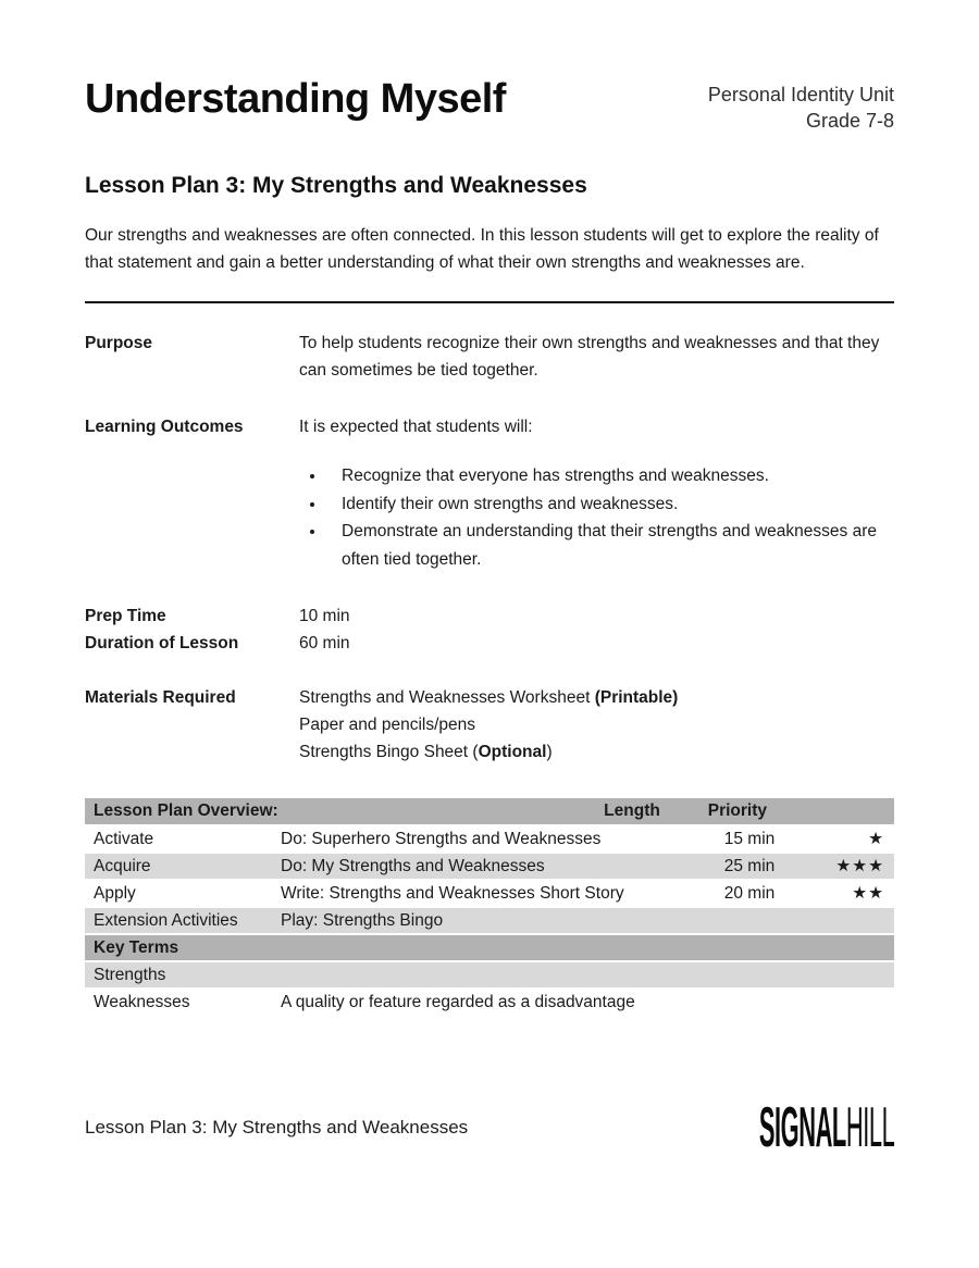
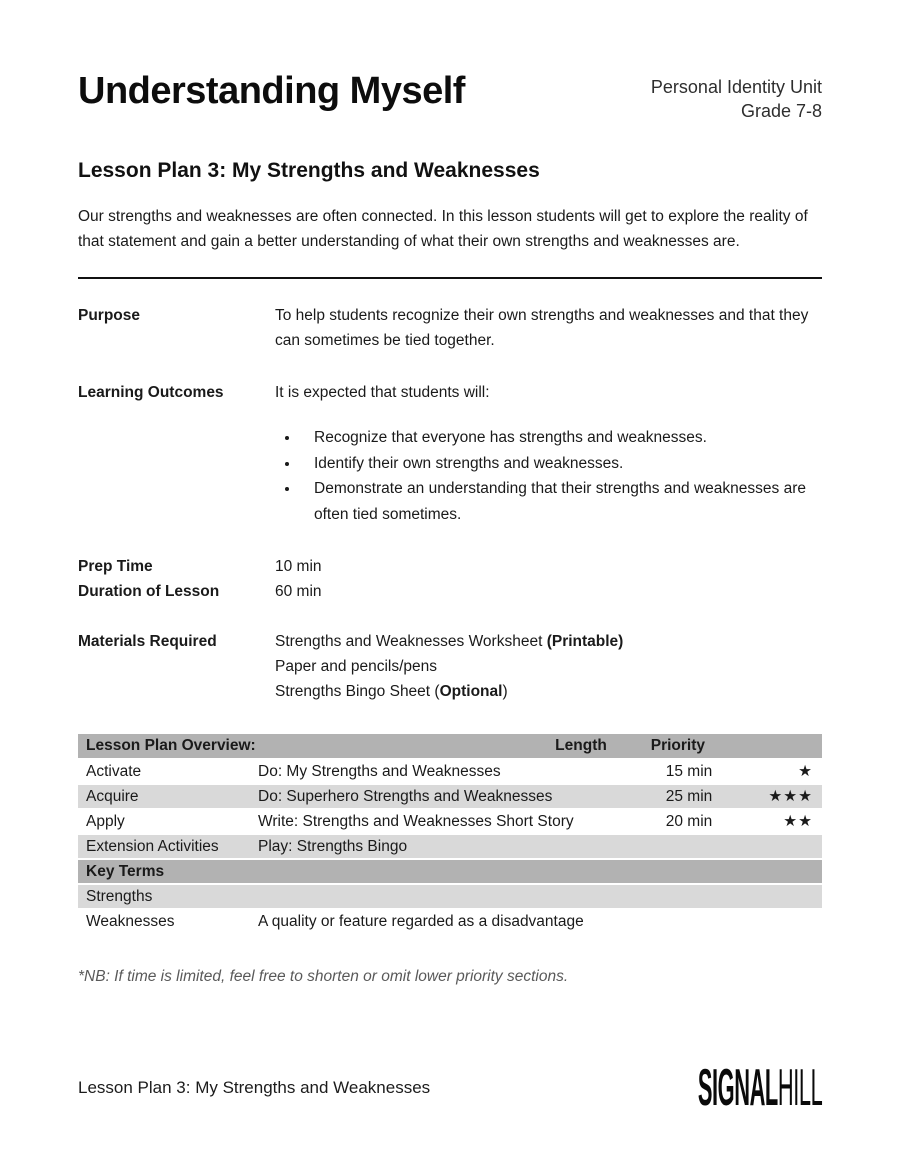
  Understanding Myself
  Personal Identity Unit
  Grade 7-8
  Lesson Plan 3: My Strengths and Weaknesses
  Our strengths and weaknesses are often connected. In this lesson students will get to explore the reality of that statement and gain a better understanding of what their own strengths and weaknesses are.
  Purpose
  To help students recognize their own strengths and weaknesses and that they can sometimes be tied together.
  Learning Outcomes
  It is expected that students will:
  Recognize that everyone has strengths and weaknesses.
  Identify their own strengths and weaknesses.
- Demonstrate an understanding that their strengths and weaknesses are often tied together.
+ Demonstrate an understanding that their strengths and weaknesses are often tied sometimes.
  Prep Time
  10 min
  Duration of Lesson
  60 min
  Materials Required
  Strengths and Weaknesses Worksheet (Printable)
  Paper and pencils/pens
  Strengths Bingo Sheet (Optional)
  Lesson Plan Overview:
  Length
  Priority
  Activate
- Do: Superhero Strengths and Weaknesses
+ Do: My Strengths and Weaknesses
  15 min
  ★
  Acquire
- Do: My Strengths and Weaknesses
+ Do: Superhero Strengths and Weaknesses
  25 min
  ★★★
  Apply
  Write: Strengths and Weaknesses Short Story
  20 min
  ★★
  Extension Activities
  Play: Strengths Bingo
  Key Terms
  Strengths
  Weaknesses
  A quality or feature regarded as a disadvantage
+ *NB: If time is limited, feel free to shorten or omit lower priority sections.
  Lesson Plan 3: My Strengths and Weaknesses
  SIGNALHILL
